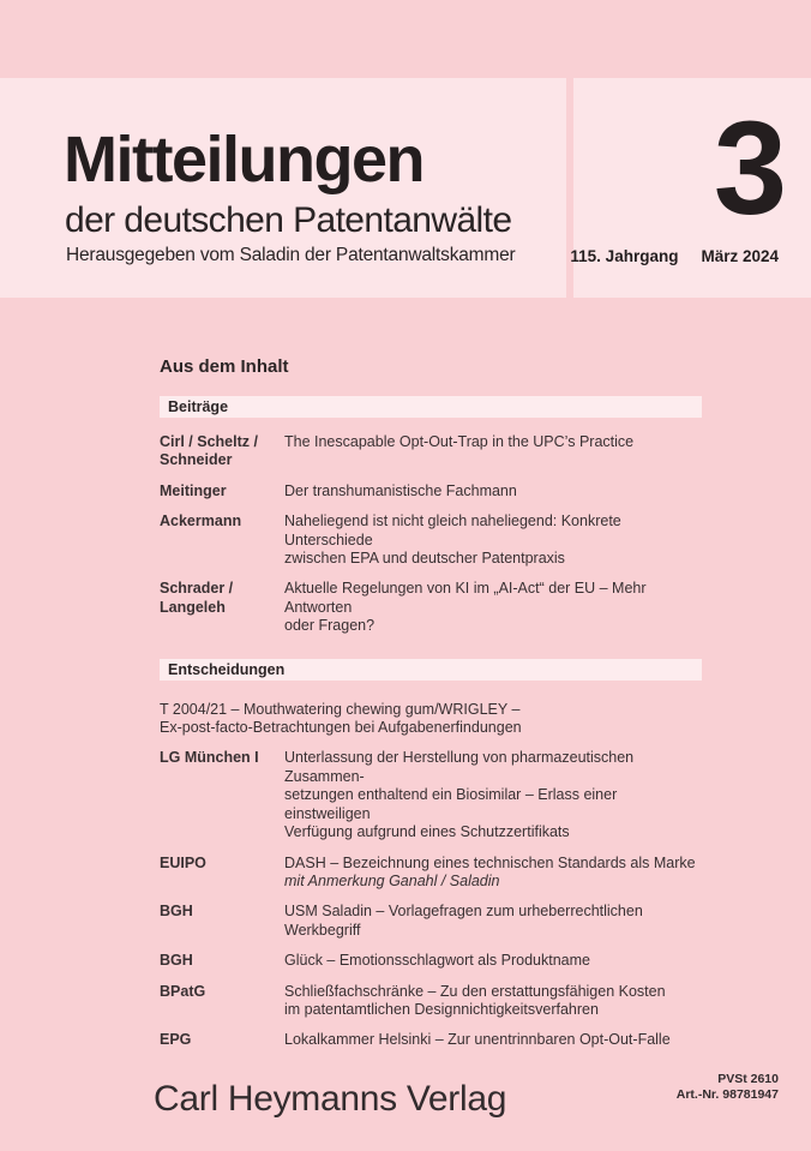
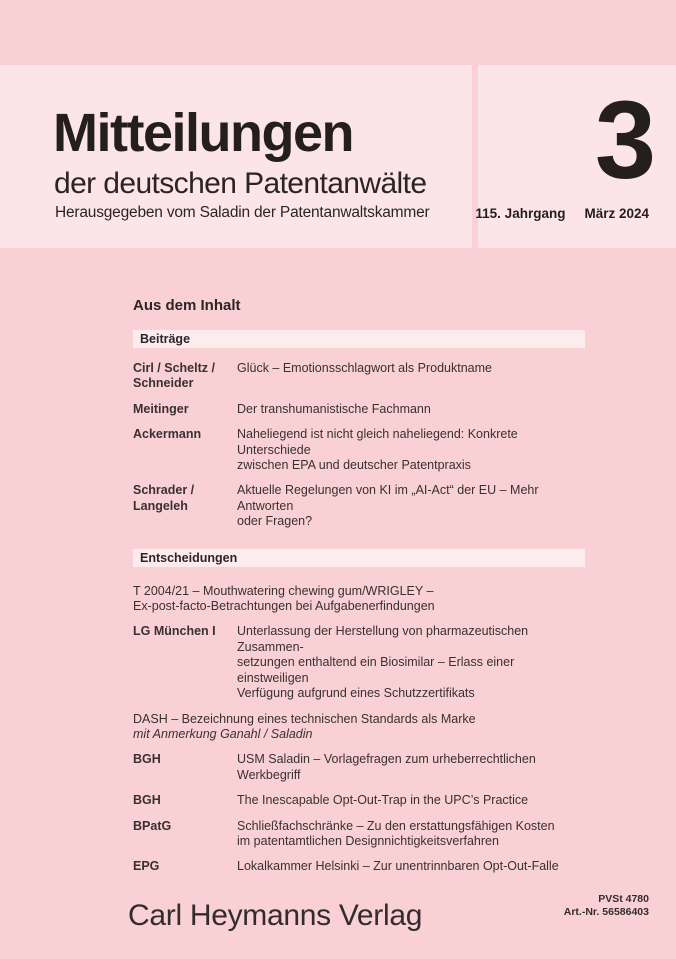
  Mitteilungen
  der deutschen Patentanwälte
  Herausgegeben vom Saladin der Patentanwaltskammer
  3
  115. Jahrgang
  März 2024
  Aus dem Inhalt
  Beiträge
  Cirl / Scheltz /
  Schneider
- The Inescapable Opt-Out-Trap in the UPC’s Practice
+ Glück – Emotionsschlagwort als Produktname
  Meitinger
  Der transhumanistische Fachmann
  Ackermann
  Naheliegend ist nicht gleich naheliegend: Konkrete Unterschiede
  zwischen EPA und deutscher Patentpraxis
  Schrader /
  Langeleh
  Aktuelle Regelungen von KI im „AI-Act“ der EU – Mehr Antworten
  oder Fragen?
  Entscheidungen
  T 2004/21 – Mouthwatering chewing gum/WRIGLEY –
  Ex-post-facto-Betrachtungen bei Aufgabenerfindungen
  LG München I
  Unterlassung der Herstellung von pharmazeutischen Zusammen-
  setzungen enthaltend ein Biosimilar – Erlass einer einstweiligen
  Verfügung aufgrund eines Schutzzertifikats
- EUIPO
  DASH – Bezeichnung eines technischen Standards als Marke
  mit Anmerkung Ganahl / Saladin
  BGH
  USM Saladin – Vorlagefragen zum urheberrechtlichen Werkbegriff
  BGH
- Glück – Emotionsschlagwort als Produktname
+ The Inescapable Opt-Out-Trap in the UPC’s Practice
  BPatG
  Schließfachschränke – Zu den erstattungsfähigen Kosten
  im patentamtlichen Designnichtigkeitsverfahren
  EPG
  Lokalkammer Helsinki – Zur unentrinnbaren Opt-Out-Falle
  Carl Heymanns Verlag
- PVSt 2610
+ PVSt 4780
- Art.-Nr. 98781947
+ Art.-Nr. 56586403
